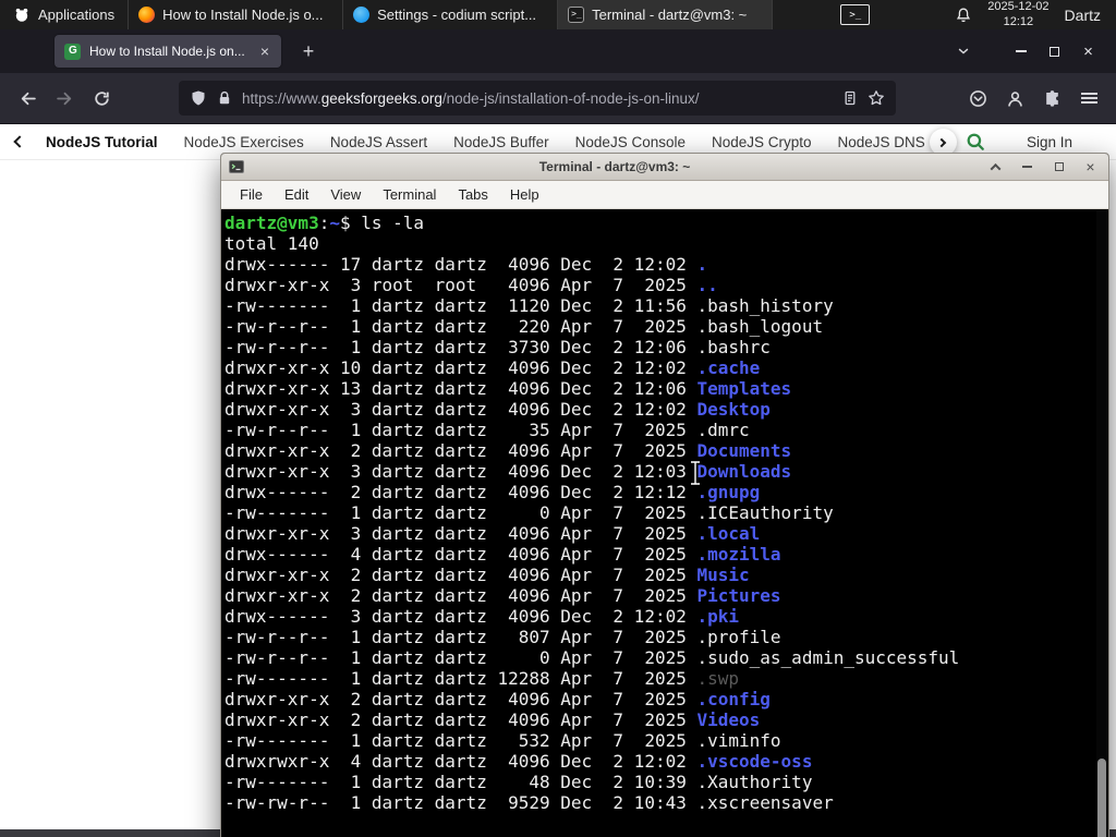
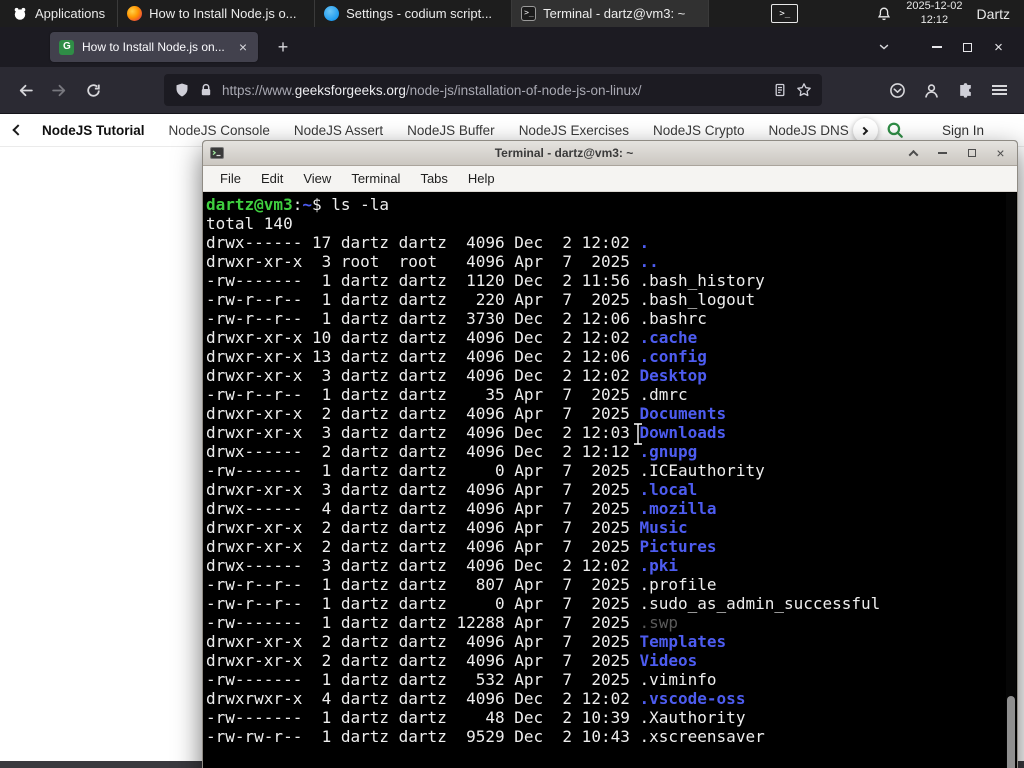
  Applications
  How to Install Node.js o...
  Settings - codium script...
  Terminal - dartz@vm3: ~
  >_
  2025-12-02
  12:12
  Dartz
  How to Install Node.js on...
  ×
  +
  ×
  https://www.geeksforgeeks.org/node-js/installation-of-node-js-on-linux/
  NodeJS Tutorial
- NodeJS Exercises
+ NodeJS Console
  NodeJS Assert
  NodeJS Buffer
- NodeJS Console
+ NodeJS Exercises
  NodeJS Crypto
  NodeJS DNS
  Sign In
  Terminal - dartz@vm3: ~
  ×
  File
  Edit
  View
  Terminal
  Tabs
  Help
  dartz@vm3:~$ ls -la
  total 140
  drwx------ 17 dartz dartz 4096 Dec 2 12:02 .
  drwxr-xr-x 3 root root 4096 Apr 7 2025 ..
  -rw------- 1 dartz dartz 1120 Dec 2 11:56 .bash_history
  -rw-r--r-- 1 dartz dartz 220 Apr 7 2025 .bash_logout
  -rw-r--r-- 1 dartz dartz 3730 Dec 2 12:06 .bashrc
  drwxr-xr-x 10 dartz dartz 4096 Dec 2 12:02 .cache
- drwxr-xr-x 13 dartz dartz 4096 Dec 2 12:06 Templates
+ drwxr-xr-x 13 dartz dartz 4096 Dec 2 12:06 .config
  drwxr-xr-x 3 dartz dartz 4096 Dec 2 12:02 Desktop
  -rw-r--r-- 1 dartz dartz 35 Apr 7 2025 .dmrc
  drwxr-xr-x 2 dartz dartz 4096 Apr 7 2025 Documents
  drwxr-xr-x 3 dartz dartz 4096 Dec 2 12:03 Downloads
  drwx------ 2 dartz dartz 4096 Dec 2 12:12 .gnupg
  -rw------- 1 dartz dartz 0 Apr 7 2025 .ICEauthority
  drwxr-xr-x 3 dartz dartz 4096 Apr 7 2025 .local
  drwx------ 4 dartz dartz 4096 Apr 7 2025 .mozilla
  drwxr-xr-x 2 dartz dartz 4096 Apr 7 2025 Music
  drwxr-xr-x 2 dartz dartz 4096 Apr 7 2025 Pictures
  drwx------ 3 dartz dartz 4096 Dec 2 12:02 .pki
  -rw-r--r-- 1 dartz dartz 807 Apr 7 2025 .profile
  -rw-r--r-- 1 dartz dartz 0 Apr 7 2025 .sudo_as_admin_successful
  -rw------- 1 dartz dartz 12288 Apr 7 2025 .swp
- drwxr-xr-x 2 dartz dartz 4096 Apr 7 2025 .config
+ drwxr-xr-x 2 dartz dartz 4096 Apr 7 2025 Templates
  drwxr-xr-x 2 dartz dartz 4096 Apr 7 2025 Videos
  -rw------- 1 dartz dartz 532 Apr 7 2025 .viminfo
  drwxrwxr-x 4 dartz dartz 4096 Dec 2 12:02 .vscode-oss
  -rw------- 1 dartz dartz 48 Dec 2 10:39 .Xauthority
  -rw-rw-r-- 1 dartz dartz 9529 Dec 2 10:43 .xscreensaver
